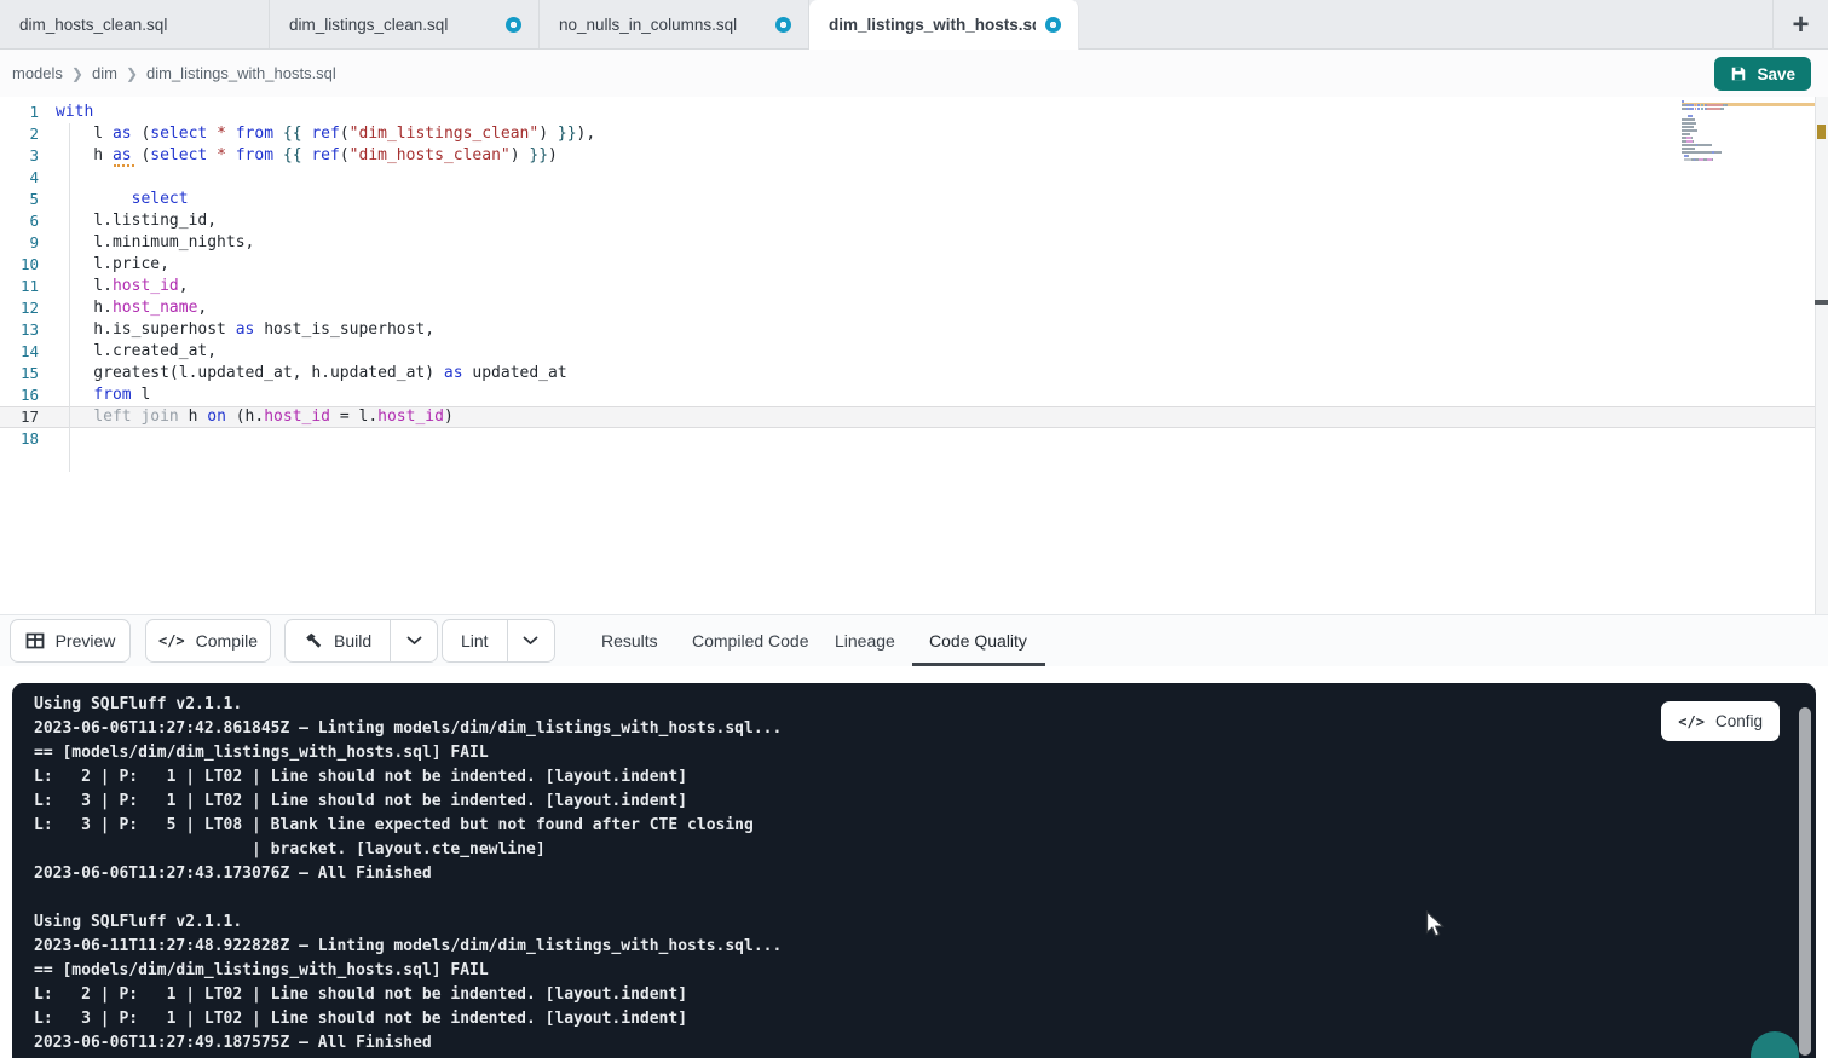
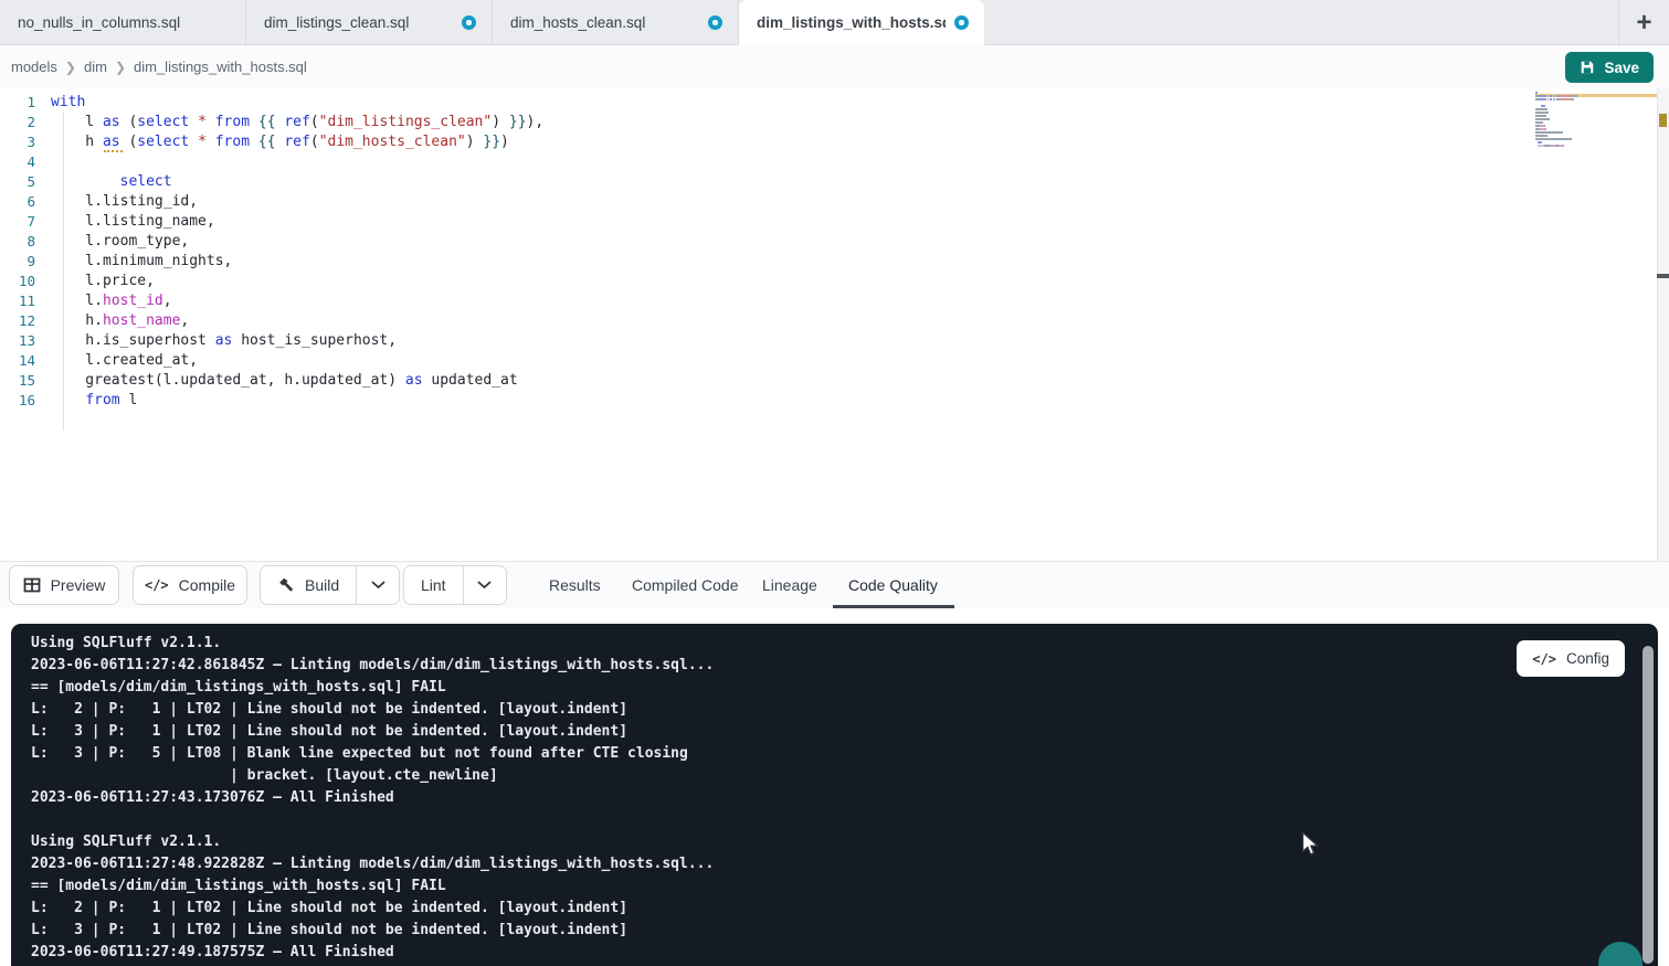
- dim_hosts_clean.sql
+ no_nulls_in_columns.sql
  dim_listings_clean.sql
- no_nulls_in_columns.sql
+ dim_hosts_clean.sql
  dim_listings_with_hosts.s
  +
  models
  ❯
  dim
  ❯
  dim_listings_with_hosts.sql
  Save
  1
  with
  2
  l as (select * from {{ ref("dim_listings_clean") }}),
  3
  h as (select * from {{ ref("dim_hosts_clean") }})
  4
  5
  select
  6
  l.listing_id,
+ 7
+ l.listing_name,
+ 8
+ l.room_type,
  9
  l.minimum_nights,
  10
  l.price,
  11
  l.host_id,
  12
  h.host_name,
  13
  h.is_superhost as host_is_superhost,
  14
  l.created_at,
  15
  greatest(l.updated_at, h.updated_at) as updated_at
  16
  from l
- 17
- left join h on (h.host_id = l.host_id)
- 18
  Preview
  </>
  Compile
  Build
  Lint
  Results
  Compiled Code
  Lineage
  Code Quality
  Using SQLFluff v2.1.1.
  2023-06-06T11:27:42.861845Z — Linting models/dim/dim_listings_with_hosts.sql...
  == [models/dim/dim_listings_with_hosts.sql] FAIL
  L: 2 | P: 1 | LT02 | Line should not be indented. [layout.indent]
  L: 3 | P: 1 | LT02 | Line should not be indented. [layout.indent]
  L: 3 | P: 5 | LT08 | Blank line expected but not found after CTE closing
  | bracket. [layout.cte_newline]
  2023-06-06T11:27:43.173076Z — All Finished
  Using SQLFluff v2.1.1.
- 2023-06-11T11:27:48.922828Z — Linting models/dim/dim_listings_with_hosts.sql...
+ 2023-06-06T11:27:48.922828Z — Linting models/dim/dim_listings_with_hosts.sql...
  == [models/dim/dim_listings_with_hosts.sql] FAIL
  L: 2 | P: 1 | LT02 | Line should not be indented. [layout.indent]
  L: 3 | P: 1 | LT02 | Line should not be indented. [layout.indent]
  2023-06-06T11:27:49.187575Z — All Finished
  </>
  Config
